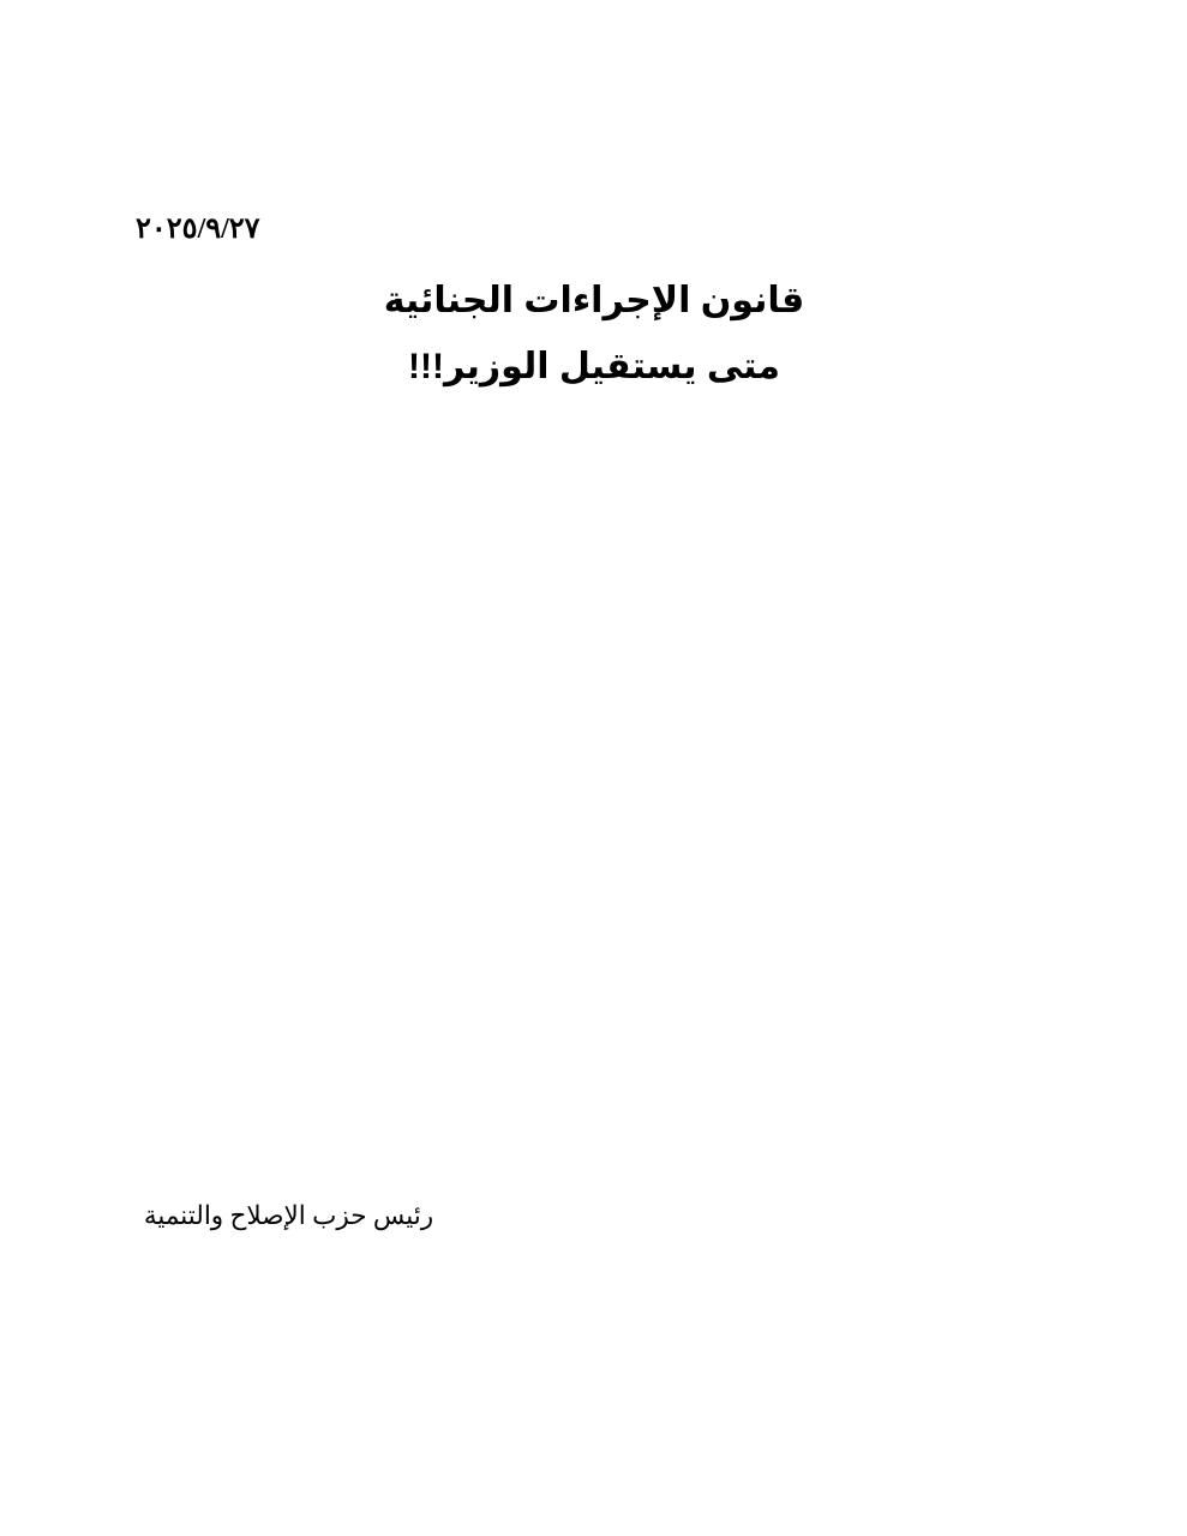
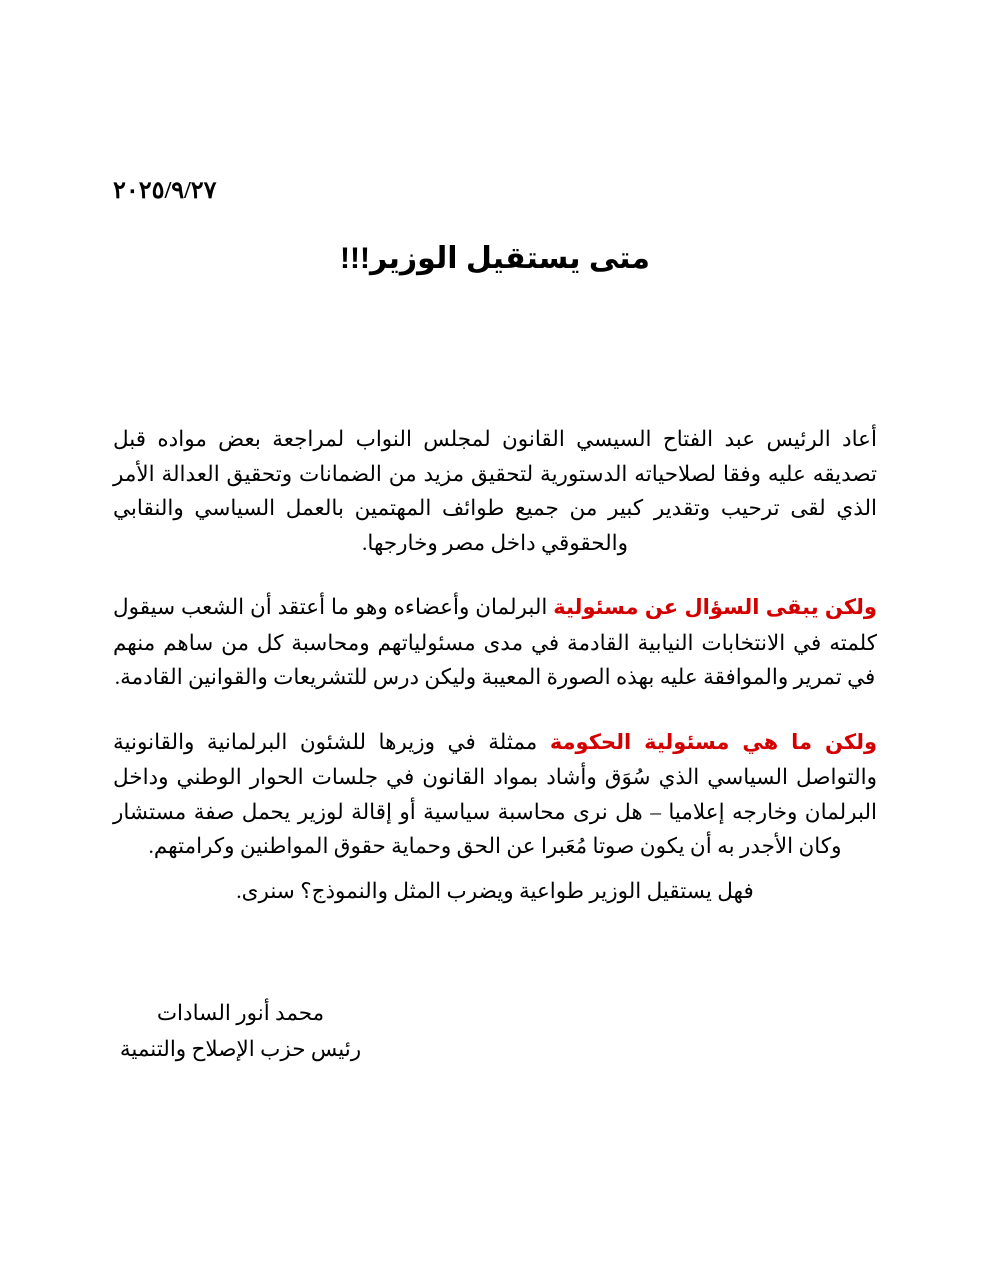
  ٢٠٢٥/٩/٢٧
- قانون الإجراءات الجنائية
  متى يستقيل الوزير!!!
+ أعاد الرئيس عبد الفتاح السيسي القانون لمجلس النواب لمراجعة بعض مواده قبل تصديقه عليه وفقا لصلاحياته الدستورية لتحقيق مزيد من الضمانات وتحقيق العدالة الأمر الذي لقى ترحيب وتقدير كبير من جميع طوائف المهتمين بالعمل السياسي والنقابي والحقوقي داخل مصر وخارجها.
+ ولكن يبقى السؤال عن مسئولية البرلمان وأعضاءه وهو ما أعتقد أن الشعب سيقول كلمته في الانتخابات النيابية القادمة في مدى مسئولياتهم ومحاسبة كل من ساهم منهم في تمرير والموافقة عليه بهذه الصورة المعيبة وليكن درس للتشريعات والقوانين القادمة.
+ ولكن ما هي مسئولية الحكومة ممثلة في وزيرها للشئون البرلمانية والقانونية والتواصل السياسي الذي سُوَق وأشاد بمواد القانون في جلسات الحوار الوطني وداخل البرلمان وخارجه إعلاميا – هل نرى محاسبة سياسية أو إقالة لوزير يحمل صفة مستشار وكان الأجدر به أن يكون صوتا مُعَبرا عن الحق وحماية حقوق المواطنين وكرامتهم.
+ فهل يستقيل الوزير طواعية ويضرب المثل والنموذج؟ سنرى.
+ محمد أنور السادات
  رئيس حزب الإصلاح والتنمية
